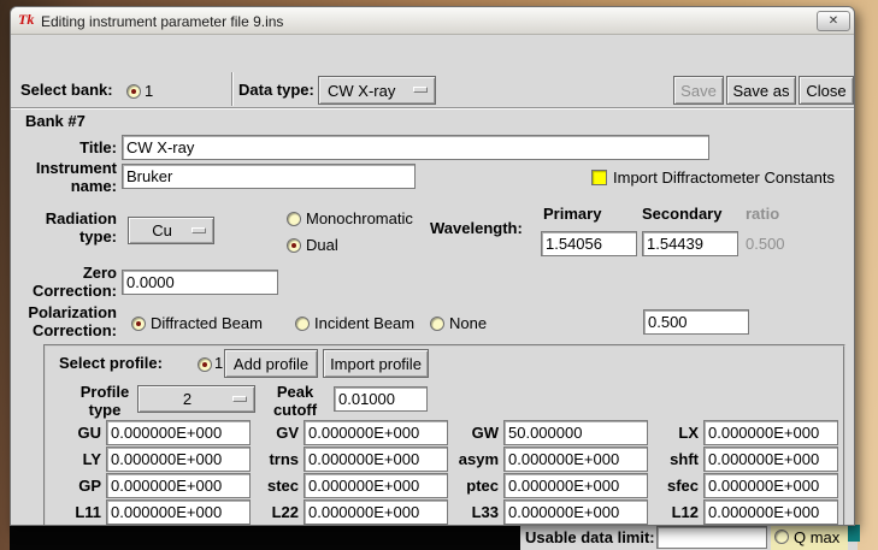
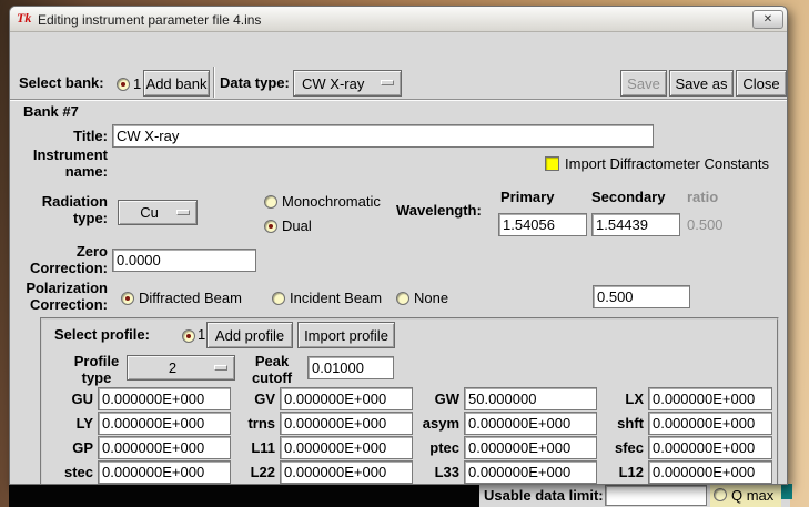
  Usable data limit:
  Q max
  Tk
- Editing instrument parameter file 9.ins
+ Editing instrument parameter file 4.ins
  ✕
  Select bank:
  1
+ Add bank
  Data type:
  CW X-ray
  Save
  Save as
  Close
  Bank #7
  Title:
  CW X-ray
  Instrument name:
- Bruker
  Import Diffractometer Constants
  Radiation type:
  Cu
  Monochromatic
  Dual
  Wavelength:
  Primary
  Secondary
  ratio
  1.54056
  1.54439
  0.500
  Zero Correction:
  0.0000
  Polarization Correction:
  Diffracted Beam
  Incident Beam
  None
  0.500
  Select profile:
  1
  Add profile
  Import profile
  Profile type
  2
  Peak cutoff
  0.01000
  GU
  0.000000E+000
  GV
  0.000000E+000
  GW
  50.000000
  LX
  0.000000E+000
  LY
  0.000000E+000
  trns
  0.000000E+000
  asym
  0.000000E+000
  shft
  0.000000E+000
  GP
  0.000000E+000
- stec
+ L11
  0.000000E+000
  ptec
  0.000000E+000
  sfec
  0.000000E+000
- L11
+ stec
  0.000000E+000
  L22
  0.000000E+000
  L33
  0.000000E+000
  L12
  0.000000E+000
